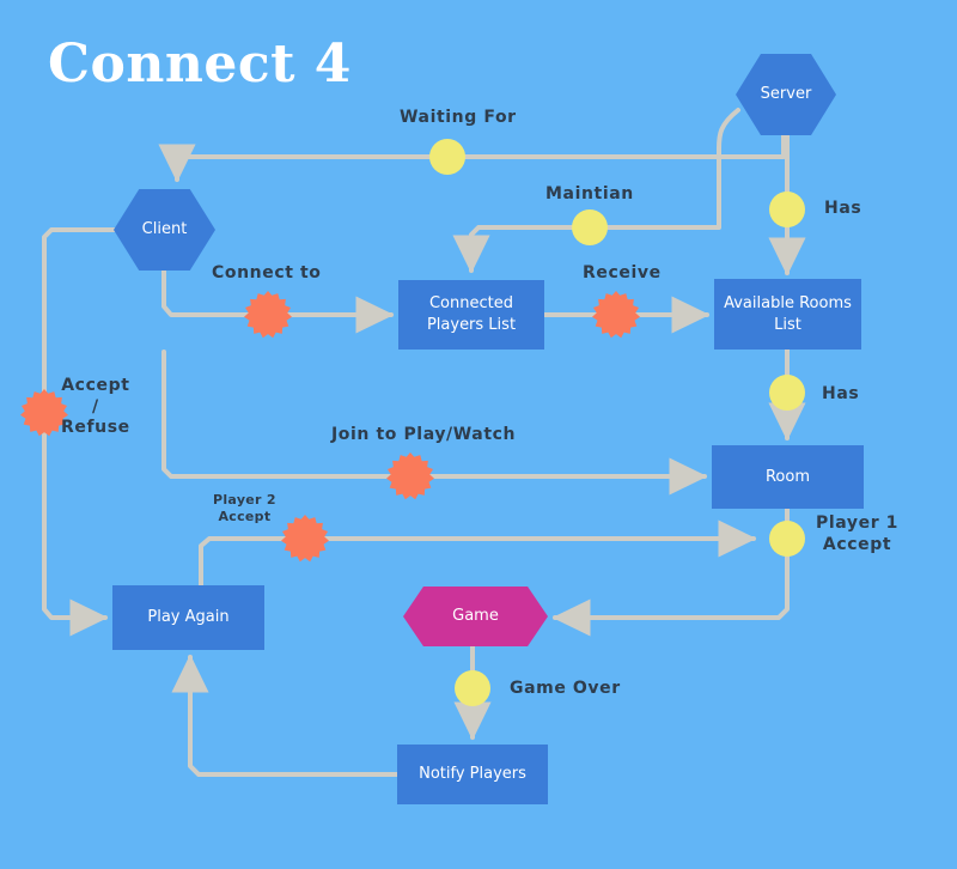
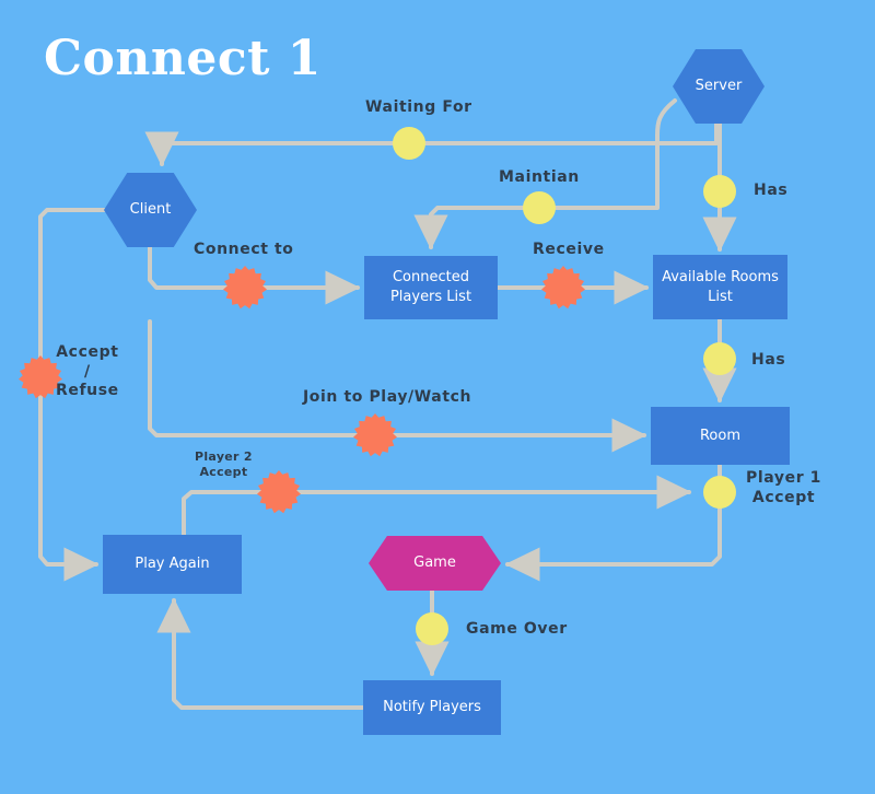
- Connect 4
+ Connect 1
  Server
  Client
  Connected
  Players List
  Available Rooms
  List
  Room
  Play Again
  Game
  Notify Players
  Waiting For
  Maintian
  Has
  Connect to
  Receive
  Accept
  /
  Refuse
  Has
  Join to Play/Watch
  Player 2
  Accept
  Player 1
  Accept
  Game Over
